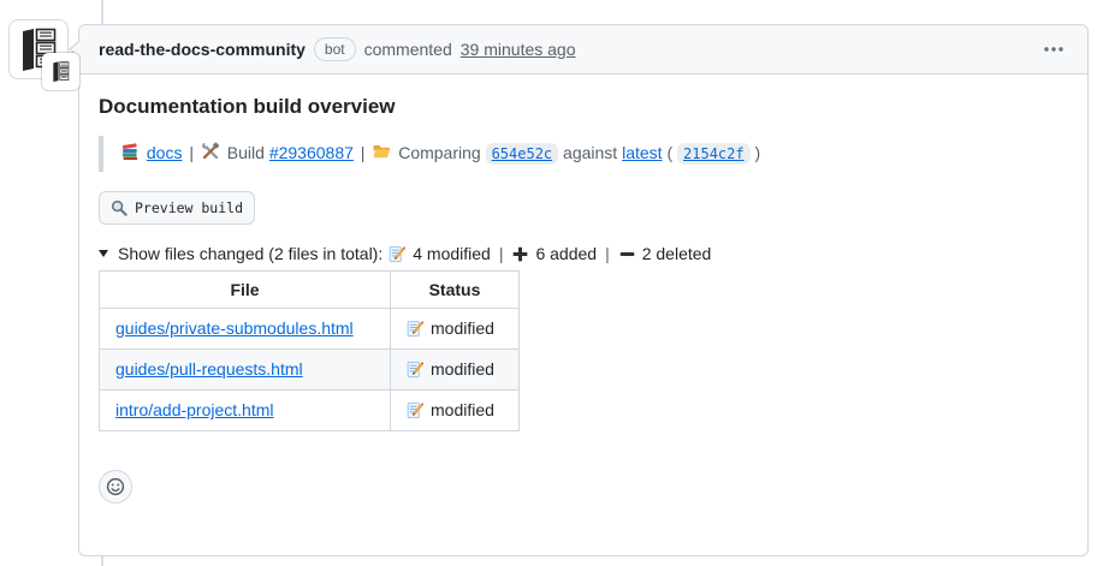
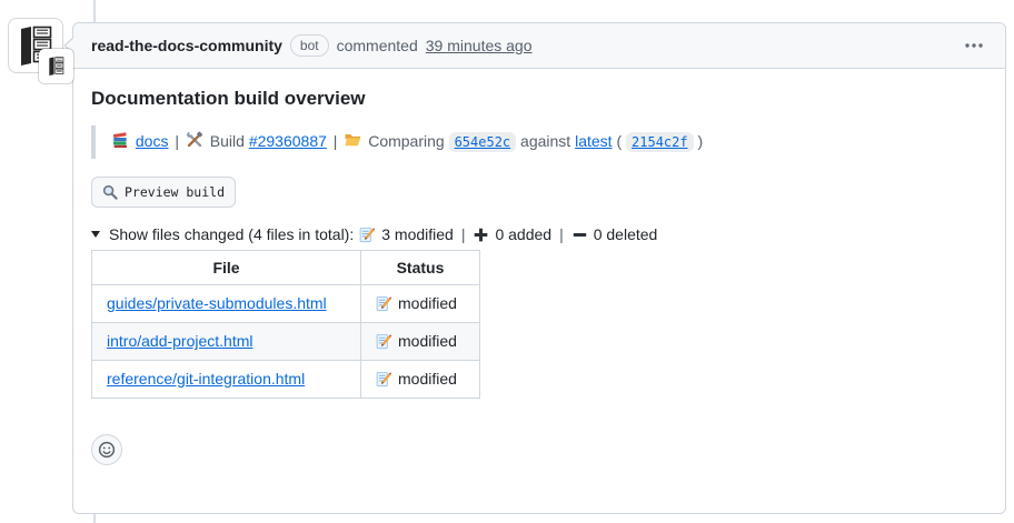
  read-the-docs-community
  bot
  commented
  39 minutes ago
  Documentation build overview
  docs | Build #29360887 | Comparing 654e52c against latest ( 2154c2f )
  Preview build
- Show files changed (2 files in total):
+ Show files changed (4 files in total):
- 4 modified
+ 3 modified
  |
- 6 added
+ 0 added
  |
- 2 deleted
+ 0 deleted
  File	Status
  guides/private-submodules.html	modified
- guides/pull-requests.html	modified
  intro/add-project.html	modified
+ reference/git-integration.html	modified
